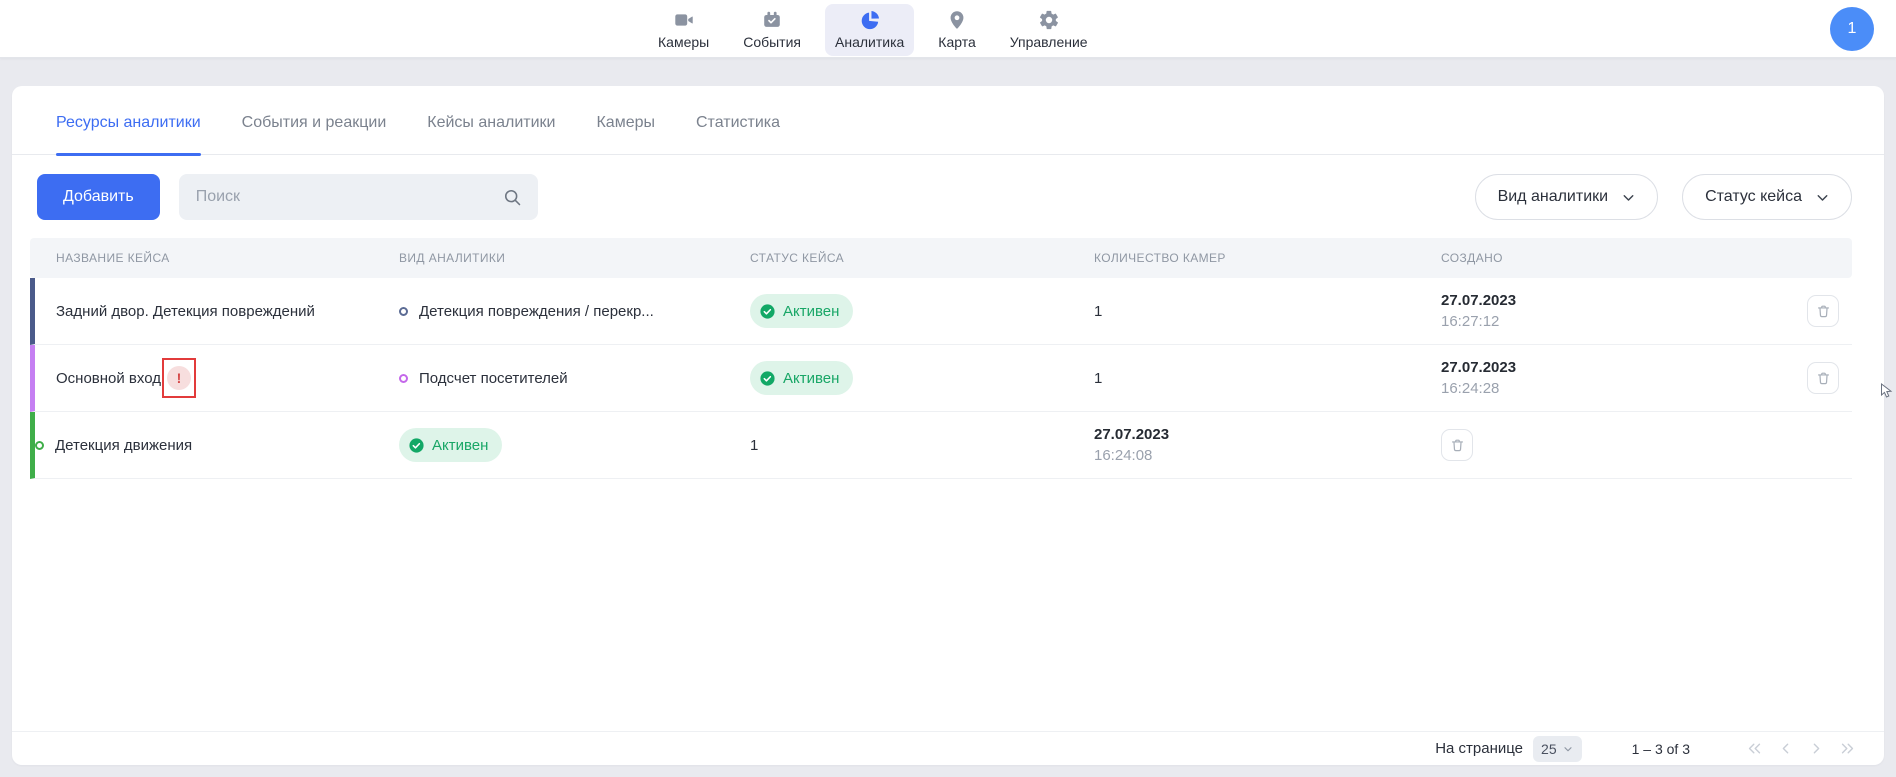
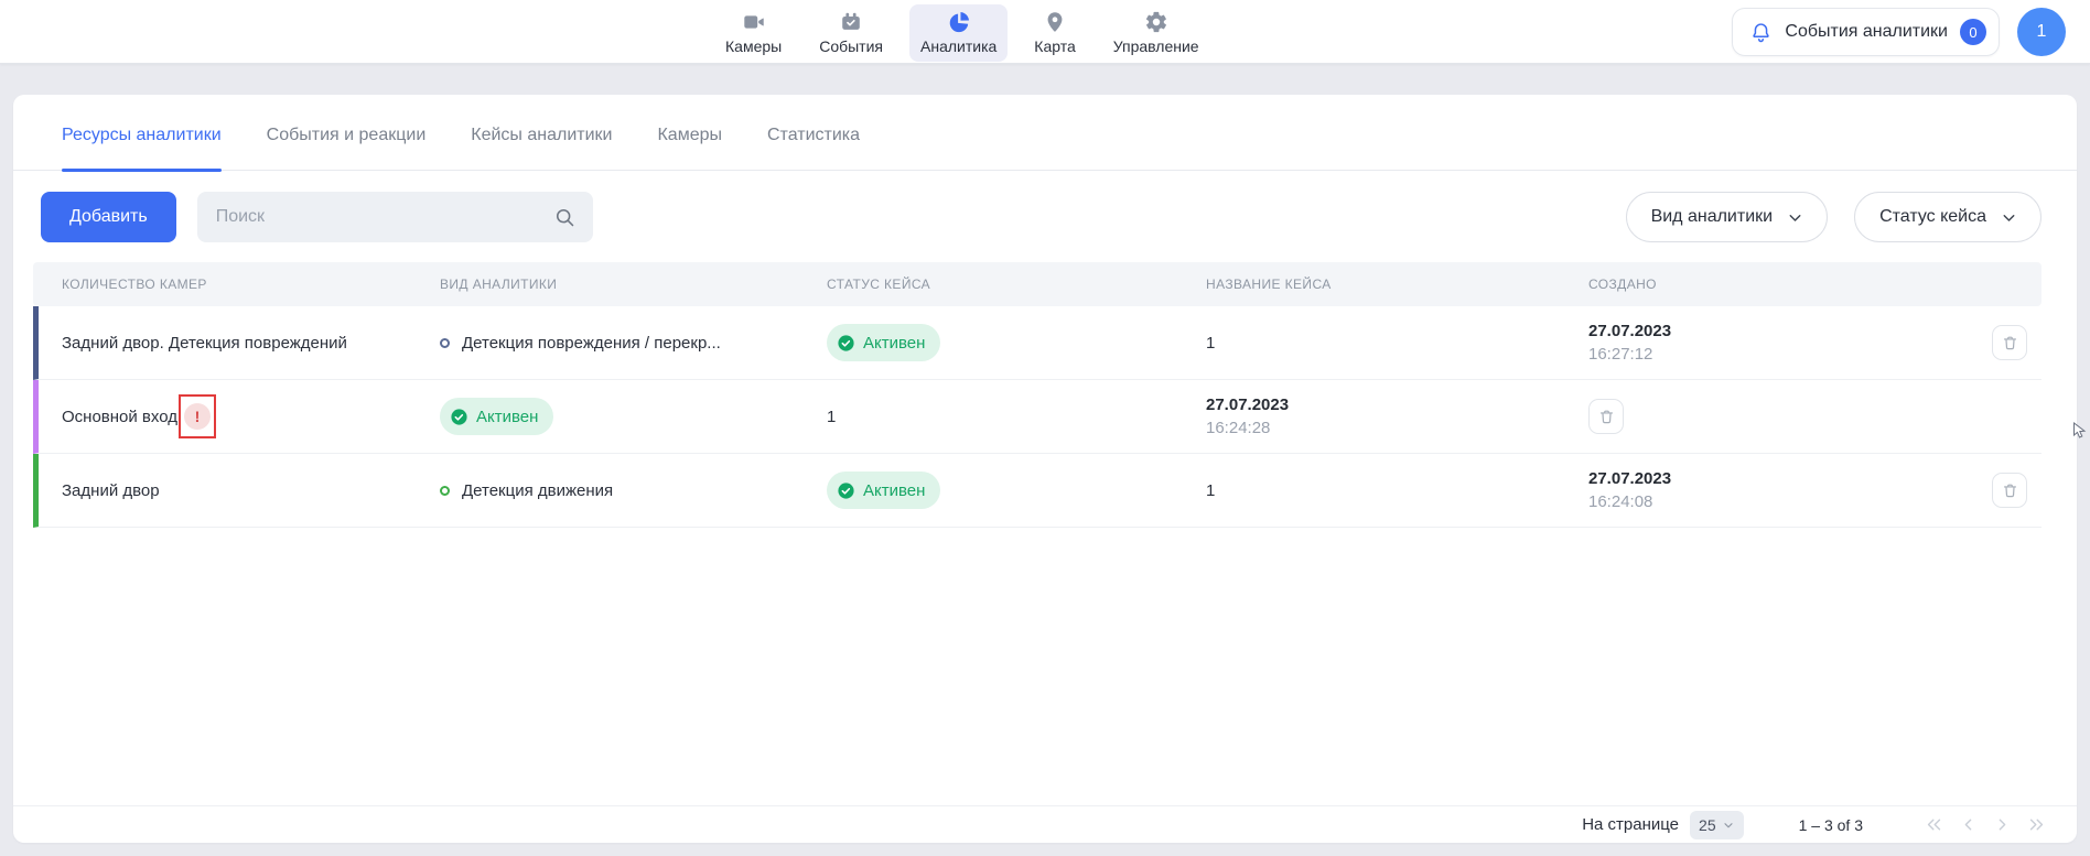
  Камеры
  События
  Аналитика
  Карта
  Управление
+ События аналитики
+ 0
  1
  Ресурсы аналитики
  События и реакции
  Кейсы аналитики
  Камеры
  Статистика
  Добавить
  Поиск
  Вид аналитики
  Статус кейса
- НАЗВАНИЕ КЕЙСА
+ КОЛИЧЕСТВО КАМЕР
  ВИД АНАЛИТИКИ
  СТАТУС КЕЙСА
- КОЛИЧЕСТВО КАМЕР
+ НАЗВАНИЕ КЕЙСА
  СОЗДАНО
  Задний двор. Детекция повреждений
  Детекция повреждения / перекр...
  Активен
  1
  27.07.2023
  16:27:12
  Основной вход
  !
- Подсчет посетителей
  Активен
  1
  27.07.2023
  16:24:28
+ Задний двор
  Детекция движения
  Активен
  1
  27.07.2023
  16:24:08
  На странице
  25
  1 – 3 of 3
